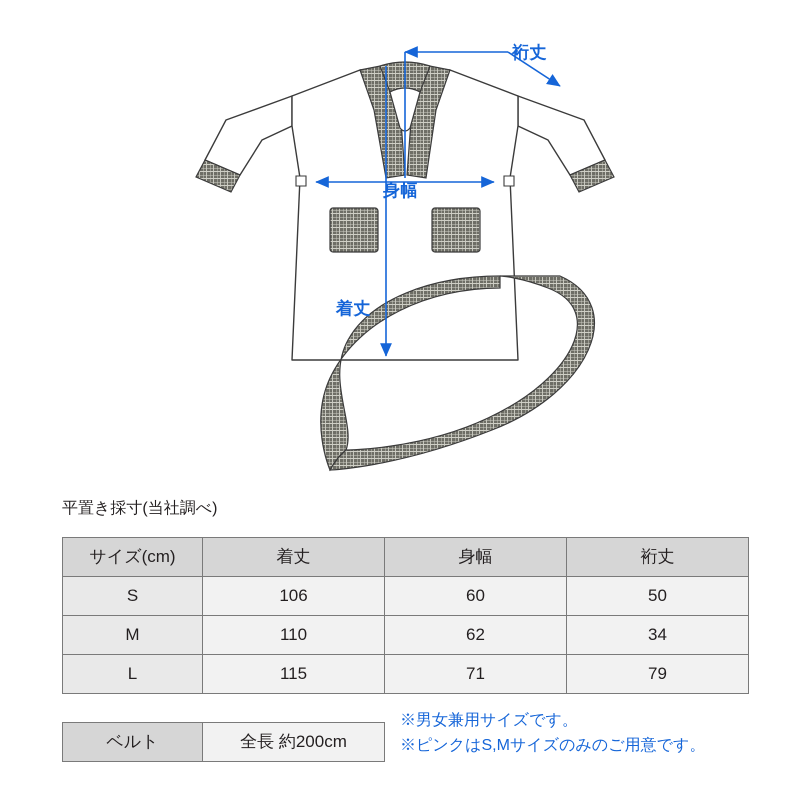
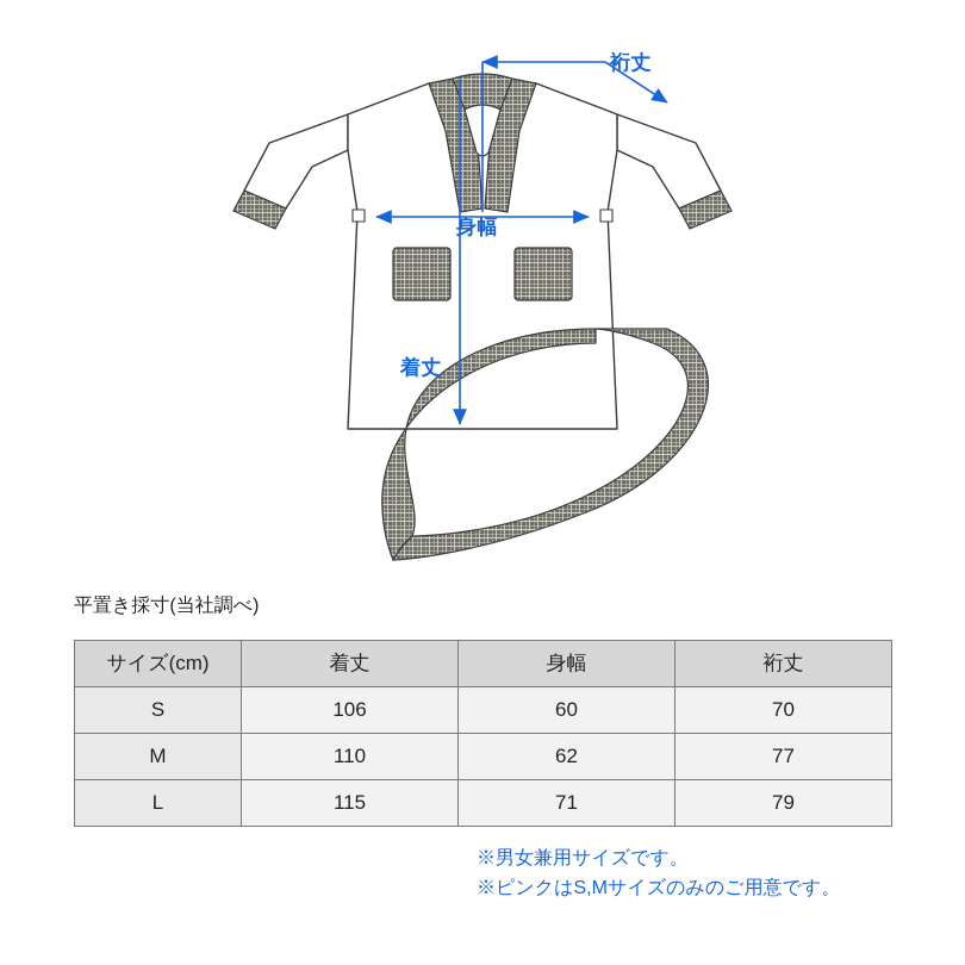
  裄丈
  身幅
  着丈
  平置き採寸(当社調べ)
  サイズ(cm)	着丈	身幅	裄丈
- S	106	60	50
+ S	106	60	70
- M	110	62	34
+ M	110	62	77
  L	115	71	79
- ベルト	全長 約200cm
  ※男女兼用サイズです。
  ※ピンクはS,Mサイズのみのご用意です。
